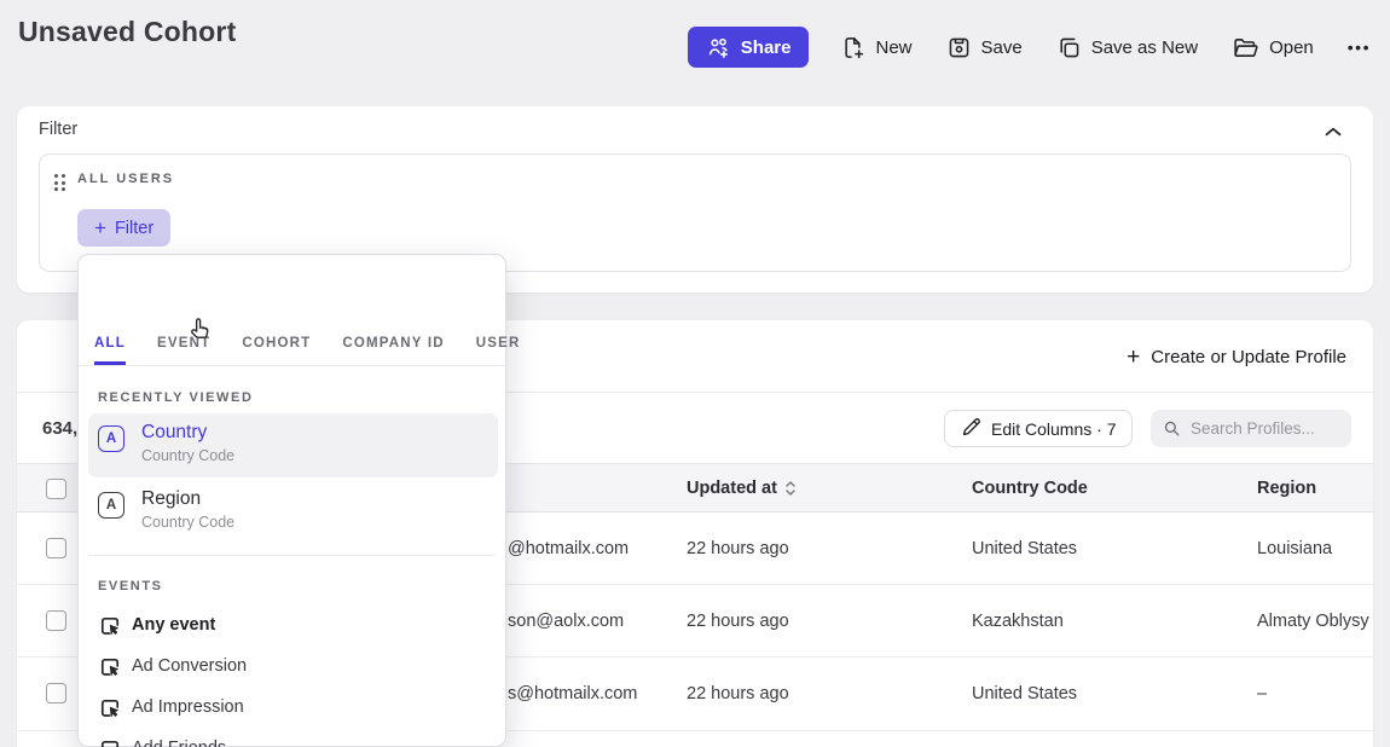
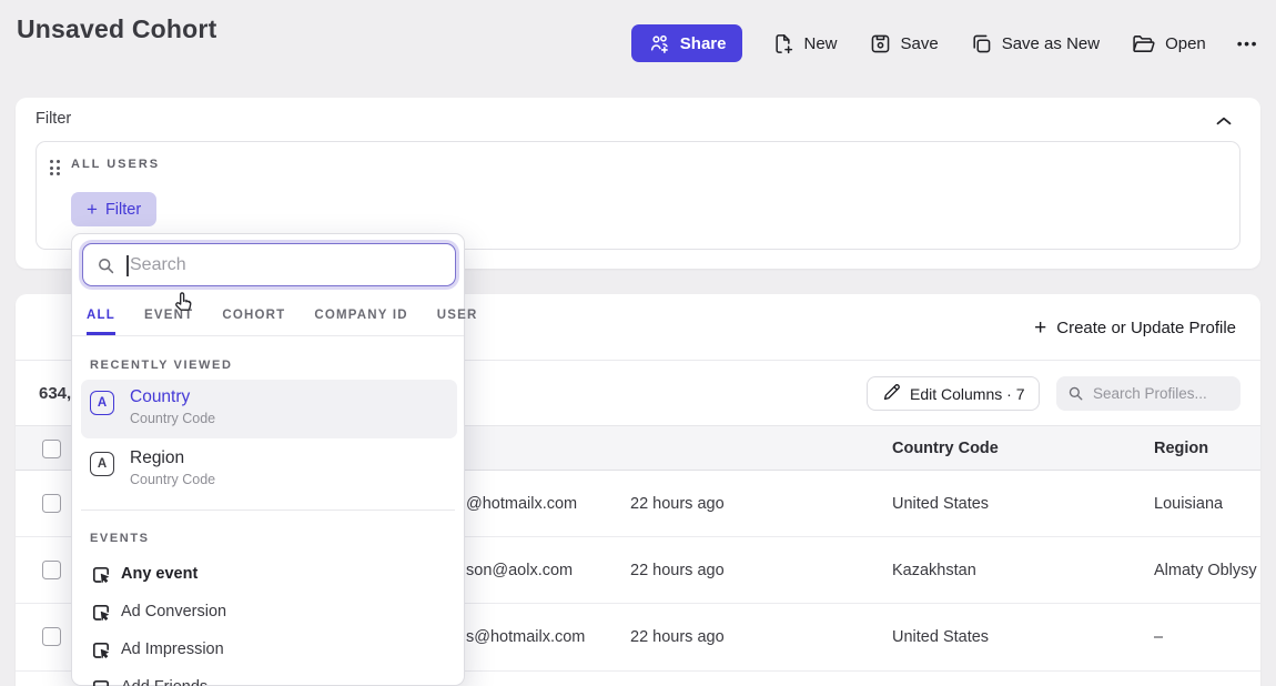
  Unsaved Cohort
  Share
  New
  Save
  Save as New
  Open
  •••
  Filter
  ALL USERS
  +
  Filter
  +
  Create or Update Profile
  634,
  Edit Columns · 7
  Search Profiles...
- Updated at
  Country Code
  Region
  @hotmailx.com
  22 hours ago
  United States
  Louisiana
  son@aolx.com
  22 hours ago
  Kazakhstan
  Almaty Oblysy
  s@hotmailx.com
  22 hours ago
  United States
  –
+ Search
  ALL
  EVENT
  COHORT
  COMPANY ID
  USER
  RECENTLY VIEWED
  A
  Country
  Country Code
  A
  Region
  Country Code
  EVENTS
  Any event
  Ad Conversion
  Ad Impression
